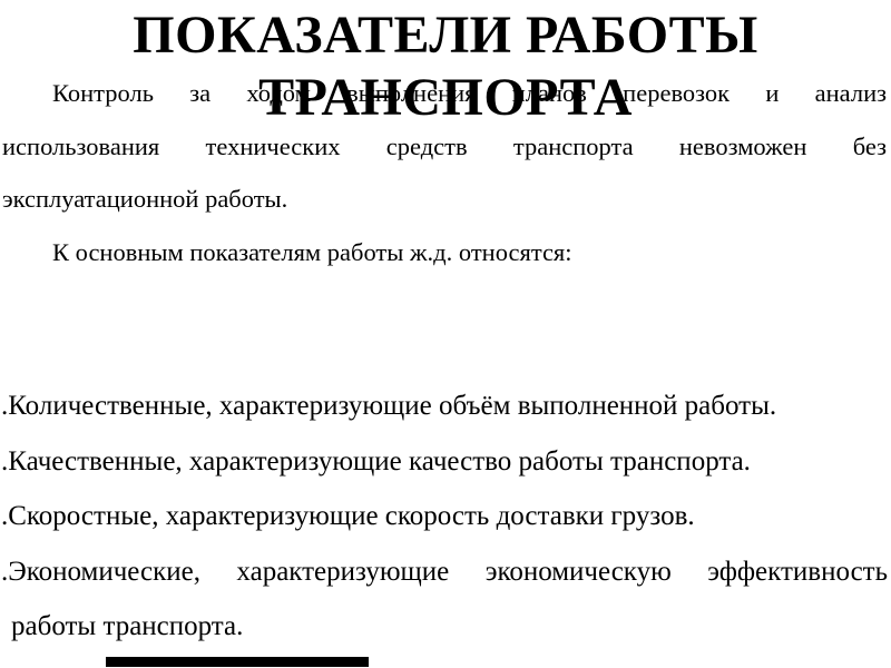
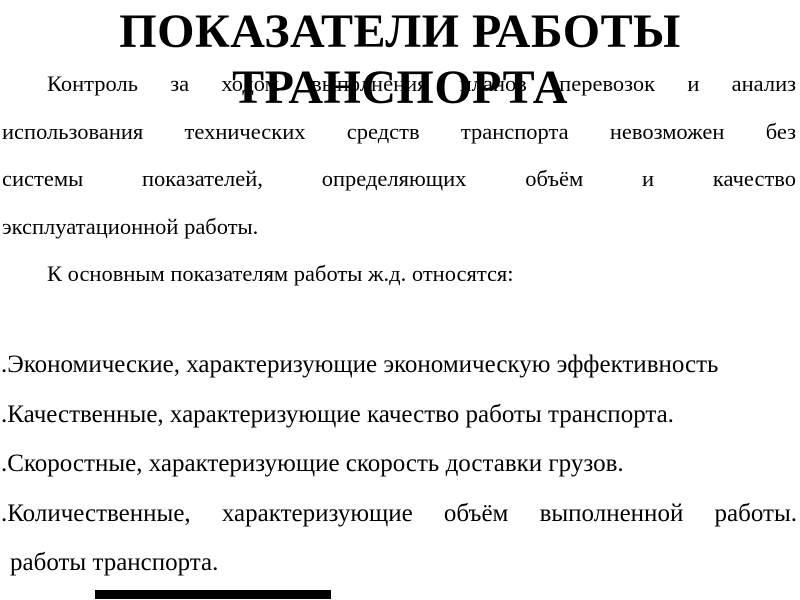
  ПОКАЗАТЕЛИ РАБОТЫ
  ТРАНСПОРТА
  Контроль за ходом выполнения планов перевозок и анализ
  использования технических средств транспорта невозможен без
+ системы показателей, определяющих объём и качество
  эксплуатационной работы.
  К основным показателям работы ж.д. относятся:
- .Количественные, характеризующие объём выполненной работы.
+ .Экономические, характеризующие экономическую эффективность
  .Качественные, характеризующие качество работы транспорта.
  .Скоростные, характеризующие скорость доставки грузов.
- .Экономические, характеризующие экономическую эффективность
+ .Количественные, характеризующие объём выполненной работы.
  работы транспорта.
